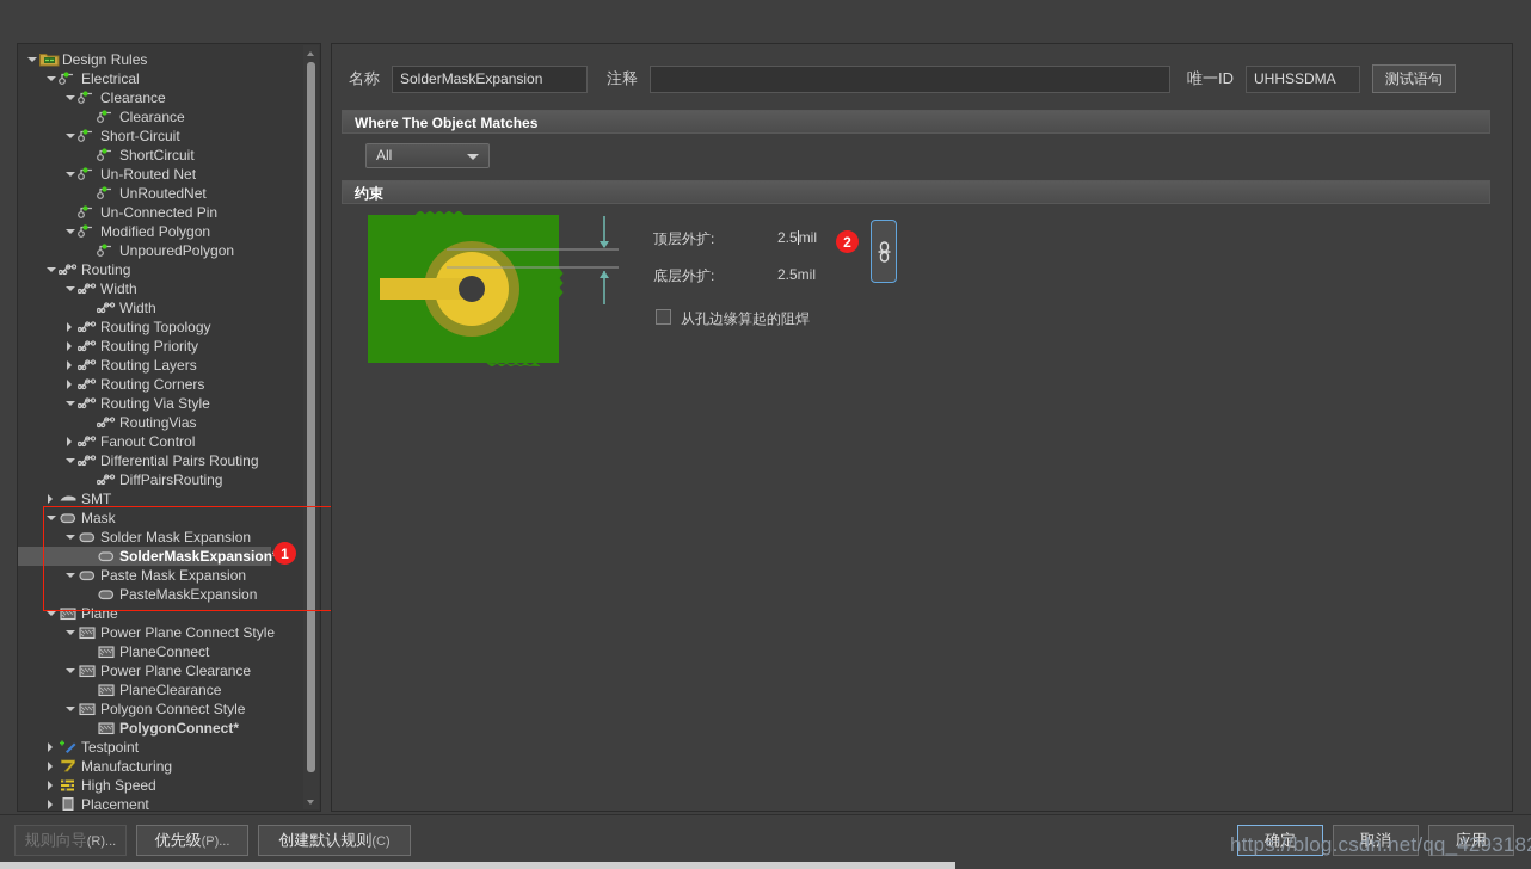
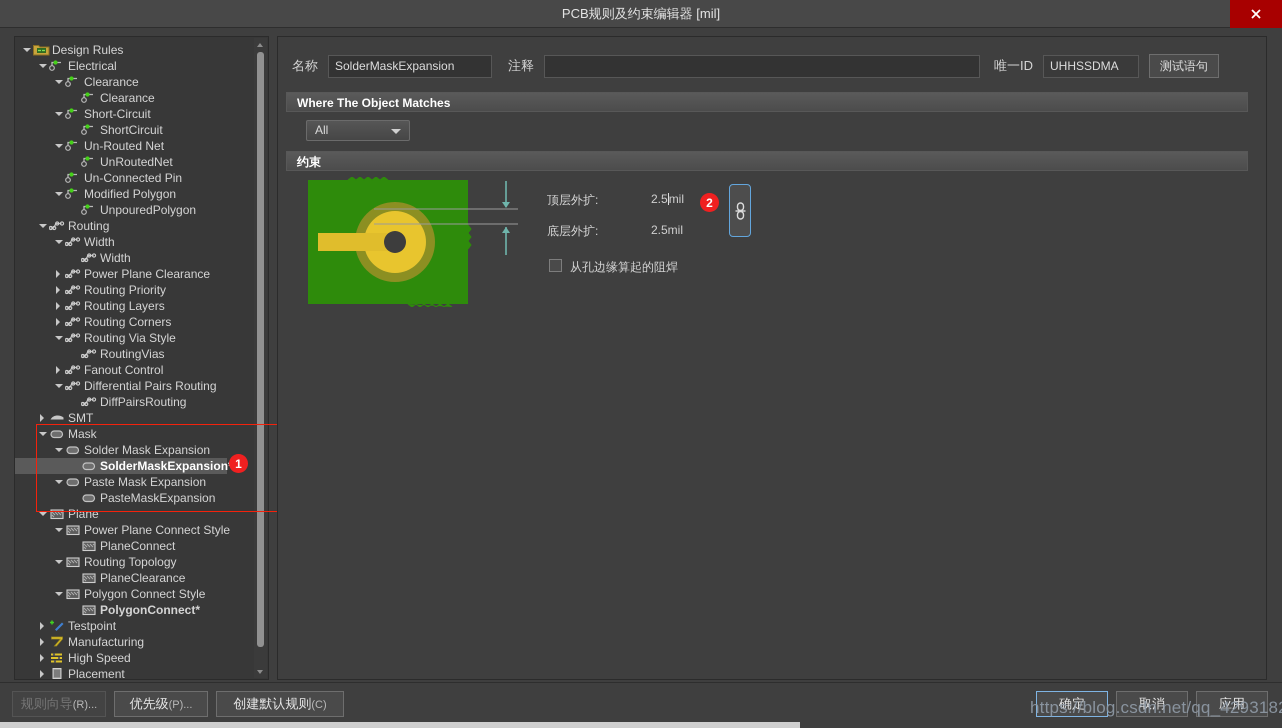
+ PCB规则及约束编辑器 [mil]
  Design Rules
  Electrical
  Clearance
  Clearance
  Short-Circuit
  ShortCircuit
  Un-Routed Net
  UnRoutedNet
  Un-Connected Pin
  Modified Polygon
  UnpouredPolygon
  Routing
  Width
  Width
- Routing Topology
+ Power Plane Clearance
  Routing Priority
  Routing Layers
  Routing Corners
  Routing Via Style
  RoutingVias
  Fanout Control
  Differential Pairs Routing
  DiffPairsRouting
  SMT
  Mask
  Solder Mask Expansion
  SolderMaskExpansion
  Paste Mask Expansion
  PasteMaskExpansion
  Plane
  Power Plane Connect Style
  PlaneConnect
- Power Plane Clearance
+ Routing Topology
  PlaneClearance
  Polygon Connect Style
  PolygonConnect*
  Testpoint
  Manufacturing
  High Speed
  Placement
  1
  名称
  SolderMaskExpansion
  注释
  唯一ID
  UHHSSDMA
  测试语句
  Where The Object Matches
  All
  约束
  顶层外扩:
  2.5mil
  底层外扩:
  2.5mil
  2
  从孔边缘算起的阻焊
  规则向导(R)...
  优先级(P)...
  创建默认规则(C)
  确定
  取消
  应用
  https://blog.csdn.net/qq_429318
